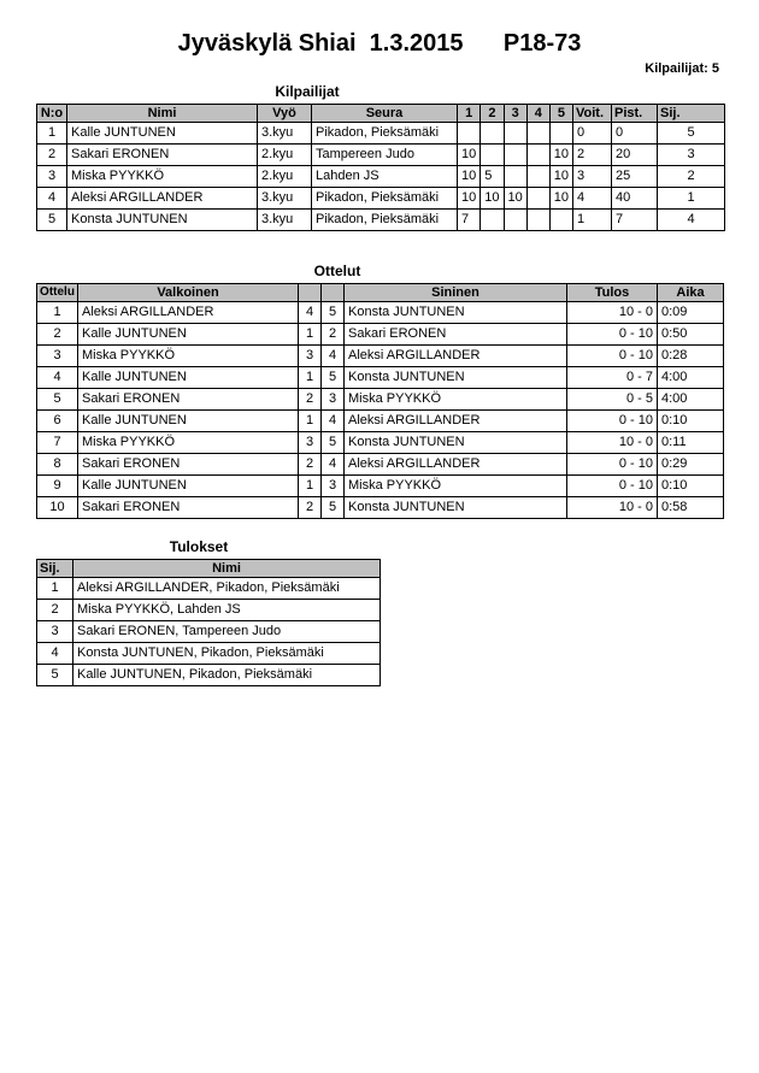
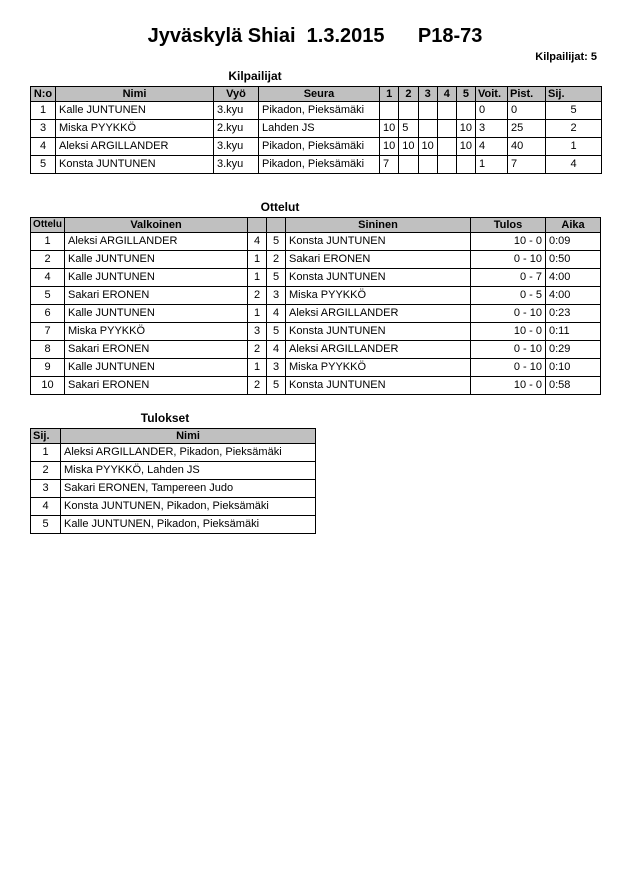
  Jyväskylä Shiai 1.3.2015 P18-73
  Kilpailijat: 5
  Kilpailijat
  N:o	Nimi	Vyö	Seura	1	2	3	4	5	Voit.	Pist.	Sij.
  1	Kalle JUNTUNEN	3.kyu	Pikadon, Pieksämäki						0	0	5
- 2	Sakari ERONEN	2.kyu	Tampereen Judo	10				10	2	20	3
  3	Miska PYYKKÖ	2.kyu	Lahden JS	10	5			10	3	25	2
  4	Aleksi ARGILLANDER	3.kyu	Pikadon, Pieksämäki	10	10	10		10	4	40	1
  5	Konsta JUNTUNEN	3.kyu	Pikadon, Pieksämäki	7					1	7	4
  Ottelut
  Ottelu	Valkoinen			Sininen	Tulos	Aika
  1	Aleksi ARGILLANDER	4	5	Konsta JUNTUNEN	10 - 0	0:09
  2	Kalle JUNTUNEN	1	2	Sakari ERONEN	0 - 10	0:50
- 3	Miska PYYKKÖ	3	4	Aleksi ARGILLANDER	0 - 10	0:28
  4	Kalle JUNTUNEN	1	5	Konsta JUNTUNEN	0 - 7	4:00
  5	Sakari ERONEN	2	3	Miska PYYKKÖ	0 - 5	4:00
- 6	Kalle JUNTUNEN	1	4	Aleksi ARGILLANDER	0 - 10	0:10
+ 6	Kalle JUNTUNEN	1	4	Aleksi ARGILLANDER	0 - 10	0:23
  7	Miska PYYKKÖ	3	5	Konsta JUNTUNEN	10 - 0	0:11
  8	Sakari ERONEN	2	4	Aleksi ARGILLANDER	0 - 10	0:29
  9	Kalle JUNTUNEN	1	3	Miska PYYKKÖ	0 - 10	0:10
  10	Sakari ERONEN	2	5	Konsta JUNTUNEN	10 - 0	0:58
  Tulokset
  Sij.	Nimi
  1	Aleksi ARGILLANDER, Pikadon, Pieksämäki
  2	Miska PYYKKÖ, Lahden JS
  3	Sakari ERONEN, Tampereen Judo
  4	Konsta JUNTUNEN, Pikadon, Pieksämäki
  5	Kalle JUNTUNEN, Pikadon, Pieksämäki
